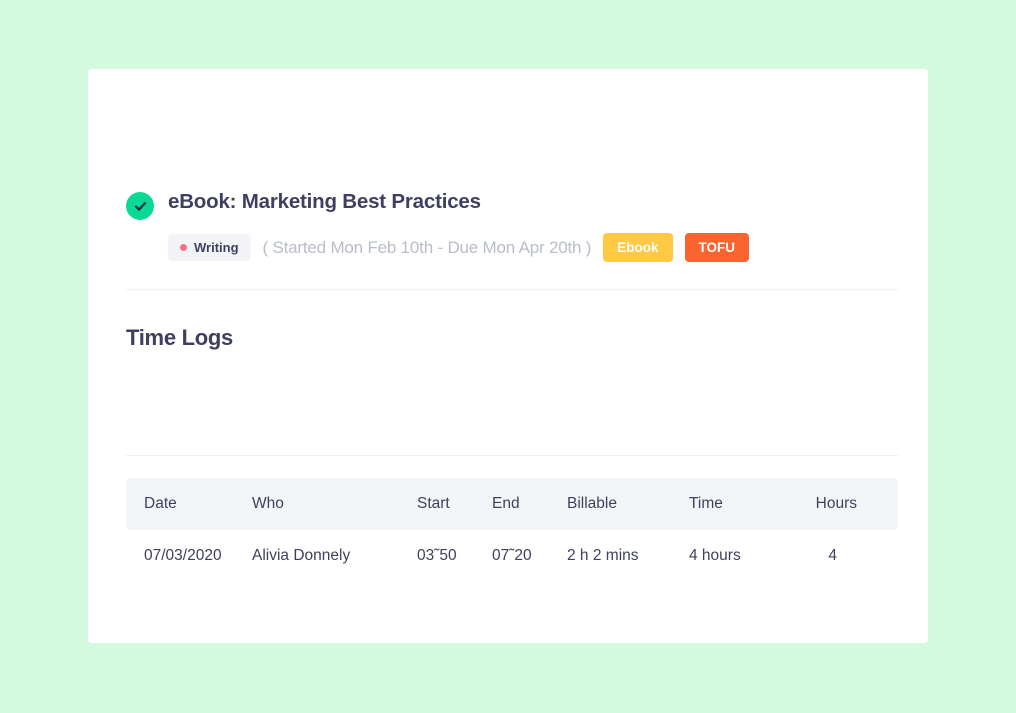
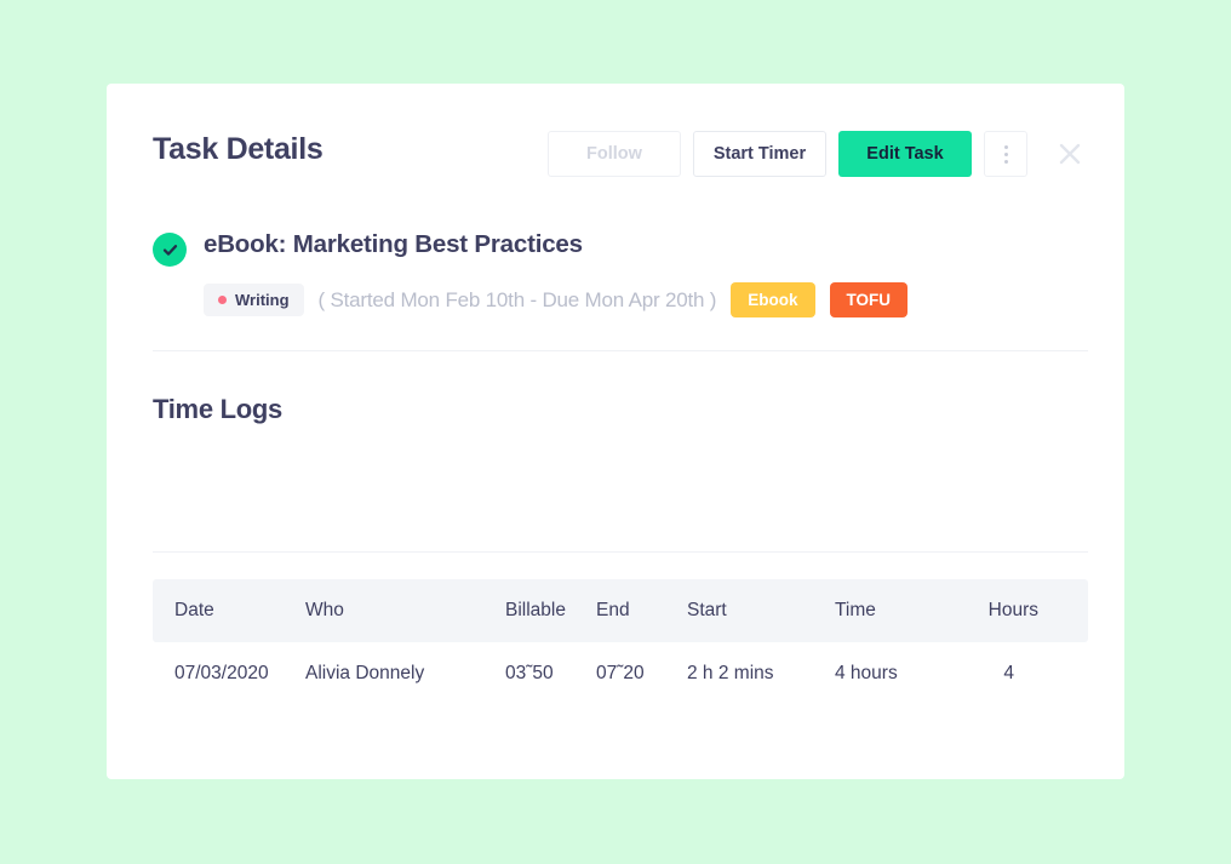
+ Task Details
+ Follow
+ Start Timer
+ Edit Task
  eBook: Marketing Best Practices
  Writing
  ( Started Mon Feb 10th - Due Mon Apr 20th )
  Ebook
  TOFU
  Time Logs
  Date
  Who
- Start
+ Billable
  End
- Billable
+ Start
  Time
  Hours
  07/03/2020
  Alivia Donnely
  03˜50
  07˜20
  2 h 2 mins
  4 hours
  4
